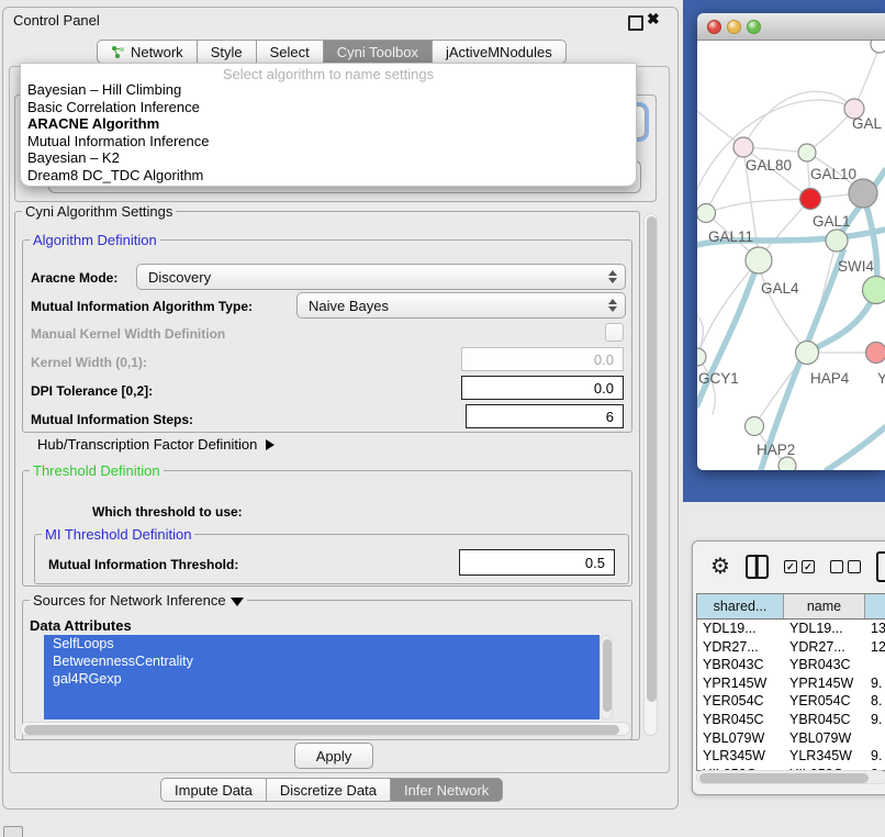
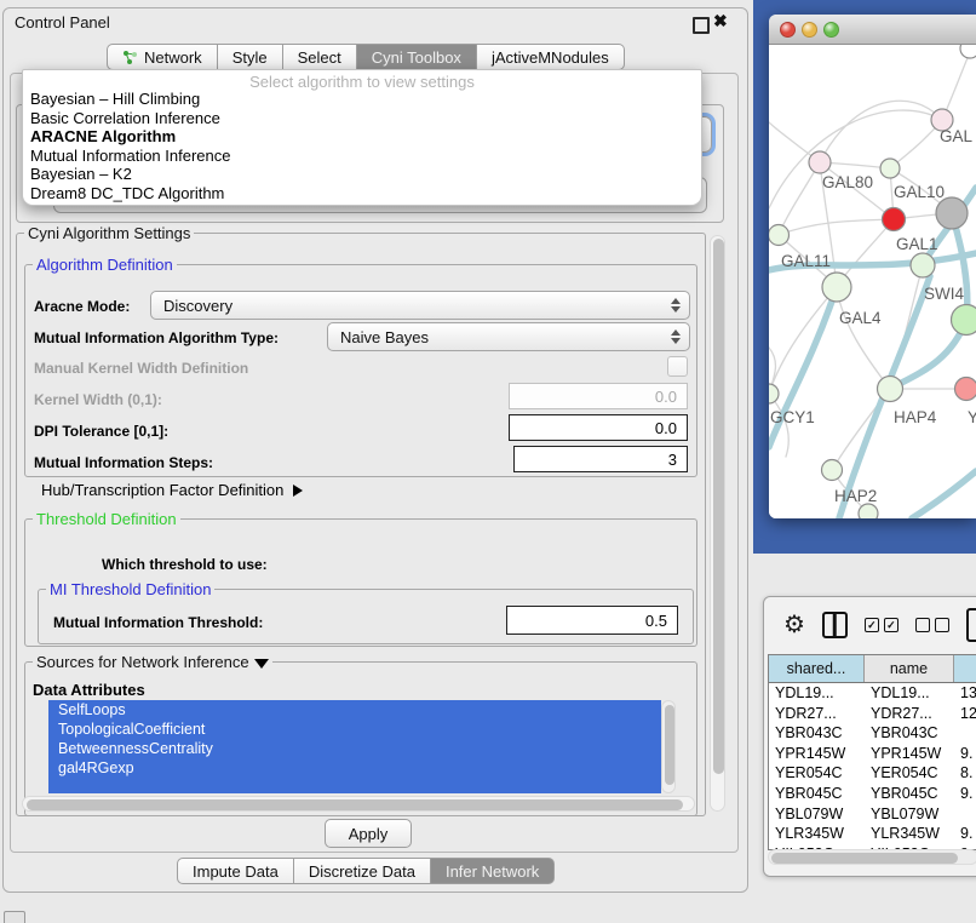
  Control Panel
  ✖
  Network
  Style
  Select
  Cyni Toolbox
  jActiveMNodules
- Select algorithm to name settings
+ Select algorithm to view settings
  Bayesian – Hill Climbing
  Basic Correlation Inference
  ARACNE Algorithm
  Mutual Information Inference
  Bayesian – K2
  Dream8 DC_TDC Algorithm
  Cyni Algorithm Settings
  Algorithm Definition
  Aracne Mode:
  Discovery
  Mutual Information Algorithm Type:
  Naive Bayes
  Manual Kernel Width Definition
  Kernel Width (0,1):
  0.0
- DPI Tolerance [0,2]:
+ DPI Tolerance [0,1]:
  0.0
  Mutual Information Steps:
- 6
+ 3
  Hub/Transcription Factor Definition
  Threshold Definition
  Which threshold to use:
  MI Threshold Definition
  Mutual Information Threshold:
  0.5
  Sources for Network Inference
  Data Attributes
  SelfLoops
+ TopologicalCoefficient
  BetweennessCentrality
  gal4RGexp
  Apply
  Impute Data
  Discretize Data
  Infer Network
  GAL
  GAL80
  GAL10
  GAL1
  GAL11
  SWI4
  GAL4
  GCY1
  HAP4
  Y
  HAP2
  ⚙
  ✓
  ✓
  shared...
  name
  YDL19...
  YDL19...
  13
  YDR27...
  YDR27...
  12
  YBR043C
  YBR043C
  YPR145W
  YPR145W
  9.
  YER054C
  YER054C
  8.
  YBR045C
  YBR045C
  9.
  YBL079W
  YBL079W
  YLR345W
  YLR345W
  9.
